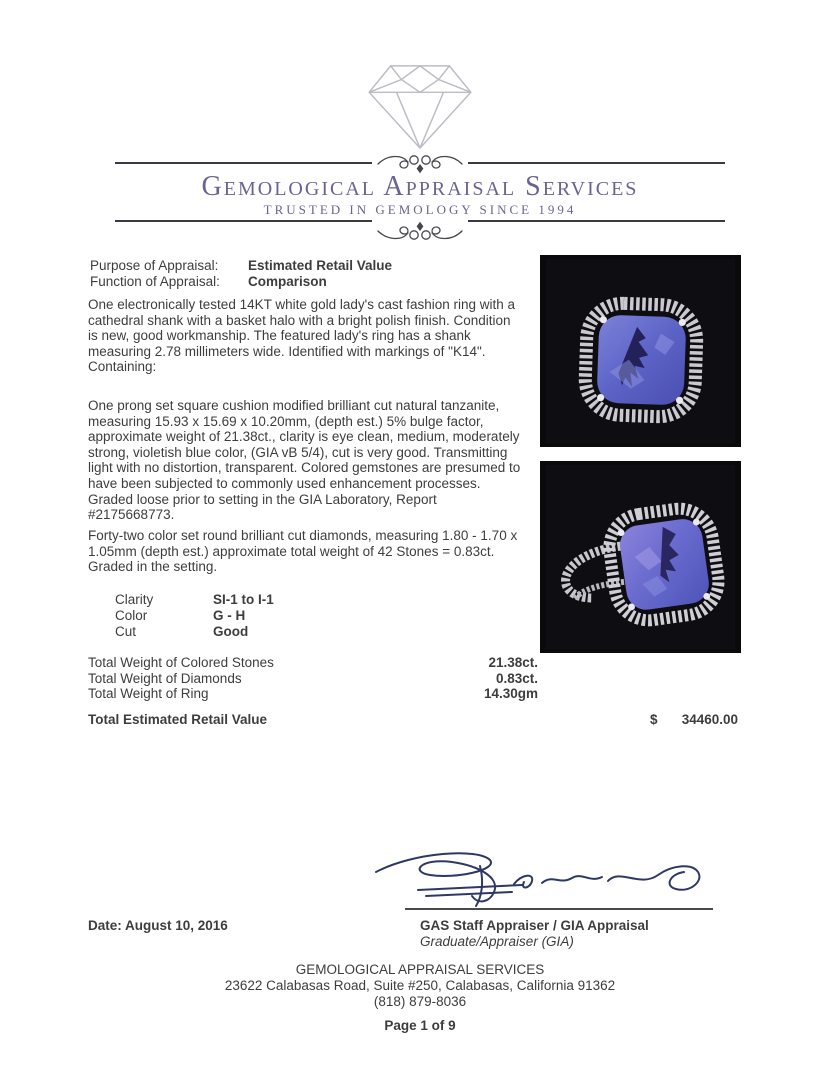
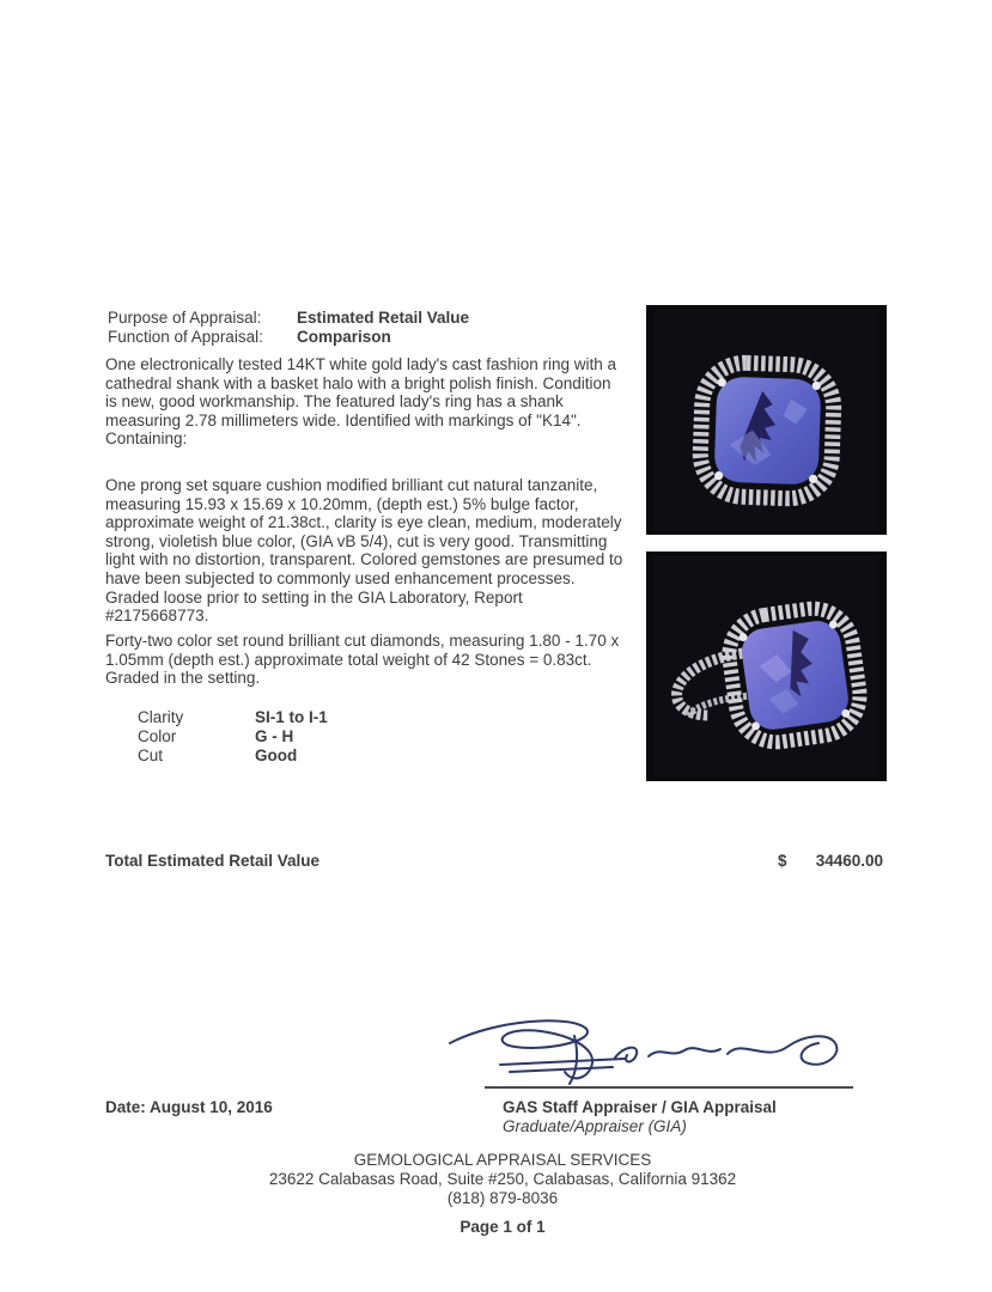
- Gemological Appraisal Services
- TRUSTED IN GEMOLOGY SINCE 1994
  Purpose of Appraisal:
  Estimated Retail Value
  Function of Appraisal:
  Comparison
  One electronically tested 14KT white gold lady's cast fashion ring with a cathedral shank with a basket halo with a bright polish finish. Condition is new, good workmanship. The featured lady's ring has a shank measuring 2.78 millimeters wide. Identified with markings of "K14". Containing:
  One prong set square cushion modified brilliant cut natural tanzanite, measuring 15.93 x 15.69 x 10.20mm, (depth est.) 5% bulge factor, approximate weight of 21.38ct., clarity is eye clean, medium, moderately strong, violetish blue color, (GIA vB 5/4), cut is very good. Transmitting light with no distortion, transparent. Colored gemstones are presumed to have been subjected to commonly used enhancement processes. Graded loose prior to setting in the GIA Laboratory, Report #2175668773.
  Forty-two color set round brilliant cut diamonds, measuring 1.80 - 1.70 x 1.05mm (depth est.) approximate total weight of 42 Stones = 0.83ct. Graded in the setting.
  Clarity
  SI-1 to I-1
  Color
  G - H
  Cut
  Good
- Total Weight of Colored Stones
- 21.38ct.
- Total Weight of Diamonds
- 0.83ct.
- Total Weight of Ring
- 14.30gm
  Total Estimated Retail Value
  $
  34460.00
  Date: August 10, 2016
  GAS Staff Appraiser / GIA Appraisal
  Graduate/Appraiser (GIA)
  GEMOLOGICAL APPRAISAL SERVICES
  23622 Calabasas Road, Suite #250, Calabasas, California 91362
  (818) 879-8036
- Page 1 of 9
+ Page 1 of 1
